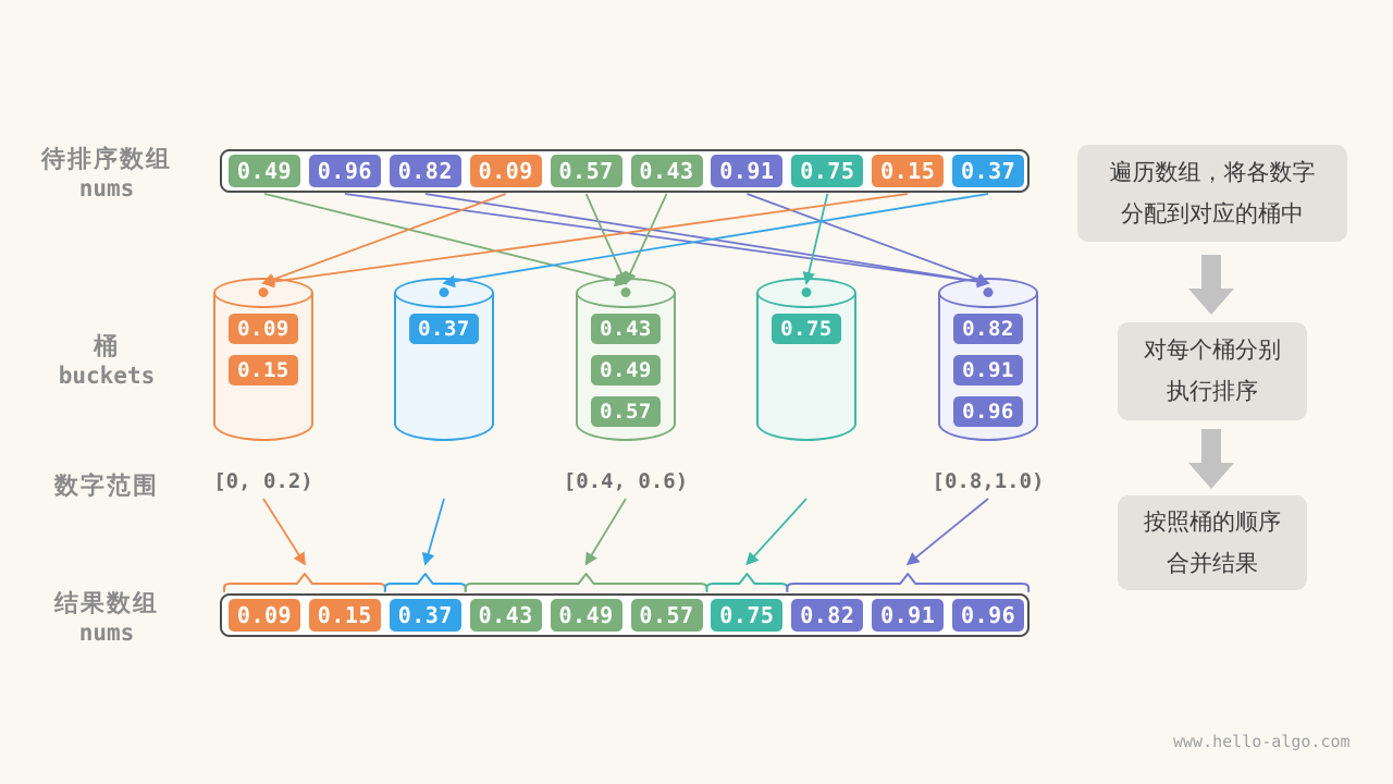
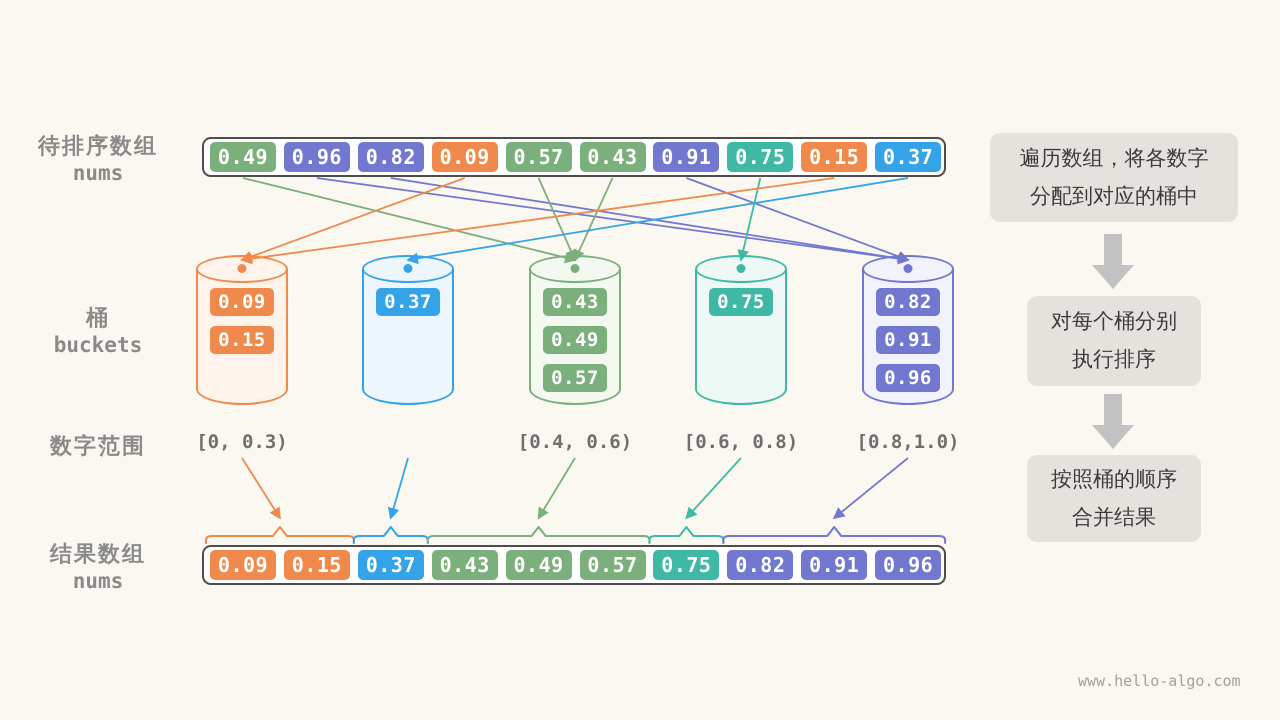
  待排序数组
  nums
  桶
  buckets
  数字范围
  结果数组
  nums
  遍历数组，将各数字
  分配到对应的桶中
  对每个桶分别
  执行排序
  按照桶的顺序
  合并结果
  www.hello-algo.com
  0.49
  0.96
  0.82
  0.09
  0.57
  0.43
  0.91
  0.75
  0.15
  0.37
  0.09
  0.15
- [0, 0.2)
+ [0, 0.3)
  0.37
  0.43
  0.49
  0.57
  [0.4, 0.6)
  0.75
+ [0.6, 0.8)
  0.82
  0.91
  0.96
  [0.8,1.0)
  0.09
  0.15
  0.37
  0.43
  0.49
  0.57
  0.75
  0.82
  0.91
  0.96
